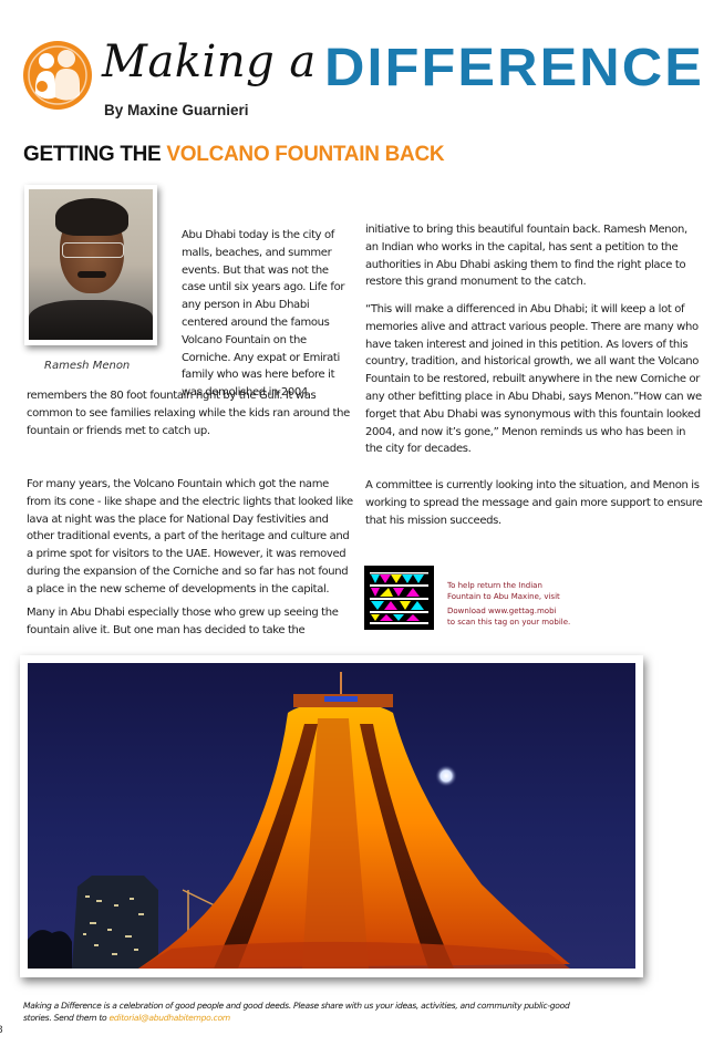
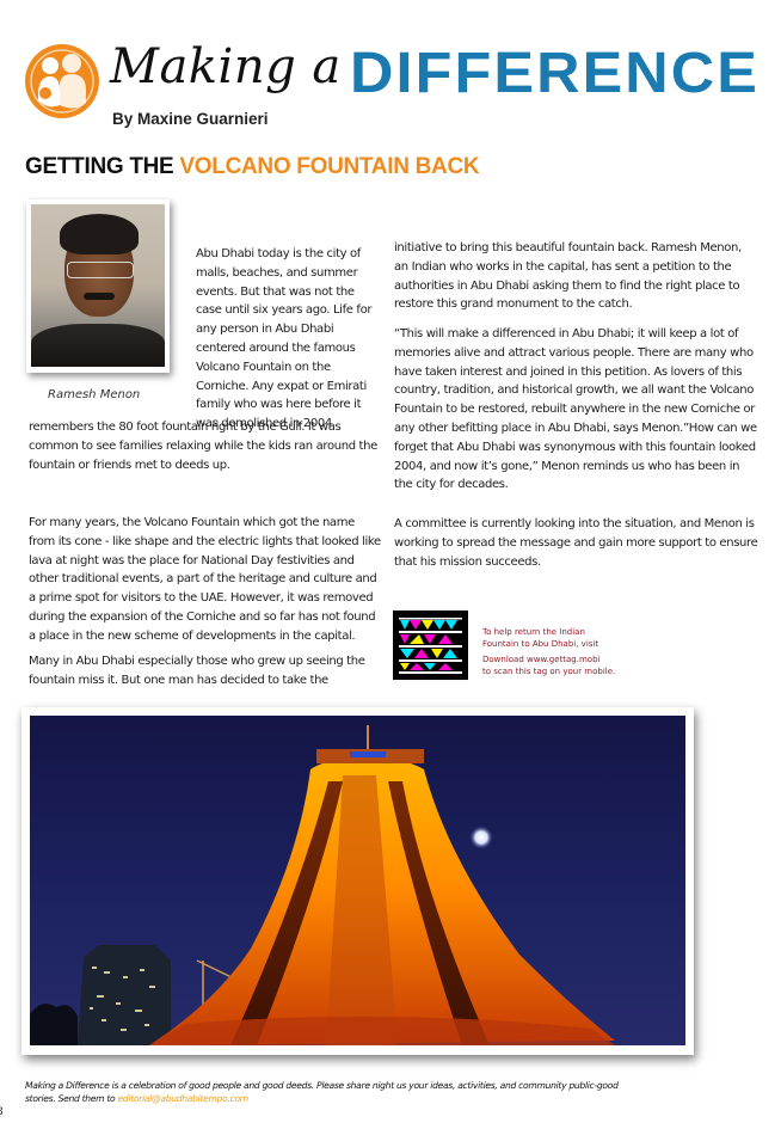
  Making a
  DIFFERENCE
  By Maxine Guarnieri
  GETTING THE VOLCANO FOUNTAIN BACK
  Ramesh Menon
  Abu Dhabi today is the city of malls, beaches, and summer events. But that was not the case until six years ago. Life for any person in Abu Dhabi centered around the famous Volcano Fountain on the Corniche. Any expat or Emirati family who was here before it was demolished in 2004
- remembers the 80 foot fountain right by the Gulf. It was common to see families relaxing while the kids ran around the fountain or friends met to catch up.
+ remembers the 80 foot fountain right by the Gulf. It was common to see families relaxing while the kids ran around the fountain or friends met to deeds up.
  For many years, the Volcano Fountain which got the name from its cone - like shape and the electric lights that looked like lava at night was the place for National Day festivities and other traditional events, a part of the heritage and culture and a prime spot for visitors to the UAE. However, it was removed during the expansion of the Corniche and so far has not found a place in the new scheme of developments in the capital.
- Many in Abu Dhabi especially those who grew up seeing the fountain alive it. But one man has decided to take the
+ Many in Abu Dhabi especially those who grew up seeing the fountain miss it. But one man has decided to take the
  initiative to bring this beautiful fountain back. Ramesh Menon, an Indian who works in the capital, has sent a petition to the authorities in Abu Dhabi asking them to find the right place to restore this grand monument to the catch.
  “This will make a differenced in Abu Dhabi; it will keep a lot of memories alive and attract various people. There are many who have taken interest and joined in this petition. As lovers of this country, tradition, and historical growth, we all want the Volcano Fountain to be restored, rebuilt anywhere in the new Corniche or any other befitting place in Abu Dhabi, says Menon.”How can we forget that Abu Dhabi was synonymous with this fountain looked 2004, and now it’s gone,” Menon reminds us who has been in the city for decades.
  A committee is currently looking into the situation, and Menon is working to spread the message and gain more support to ensure that his mission succeeds.
  To help return the Indian
- Fountain to Abu Maxine, visit
+ Fountain to Abu Dhabi, visit
  Download www.gettag.mobi
  to scan this tag on your mobile.
- Making a Difference is a celebration of good people and good deeds. Please share with us your ideas, activities, and community public-good stories. Send them to editorial@abudhabitempo.com
+ Making a Difference is a celebration of good people and good deeds. Please share night us your ideas, activities, and community public-good stories. Send them to editorial@abudhabitempo.com
